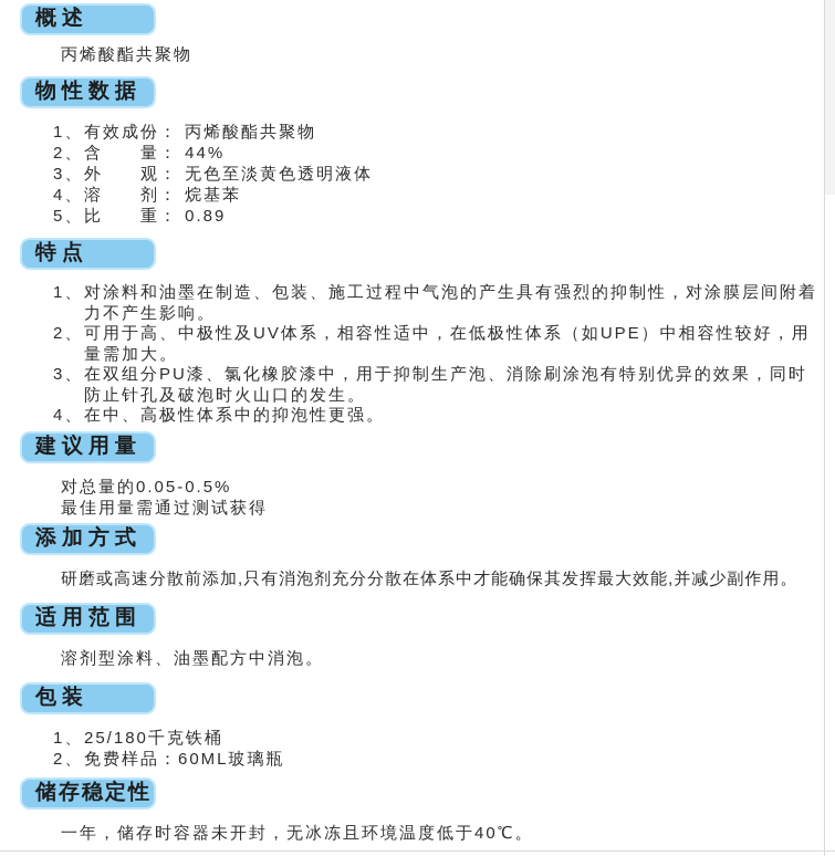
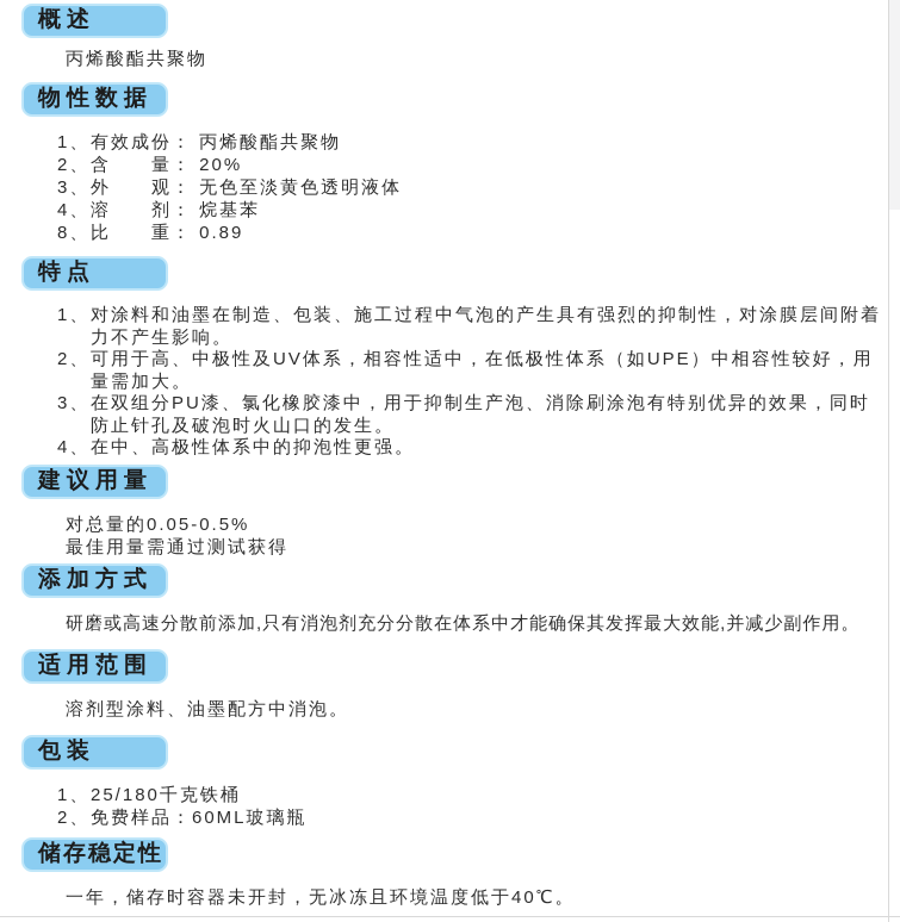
  概述
  丙烯酸酯共聚物
  物性数据
  1、
  有效成份： 丙烯酸酯共聚物
  2、
- 含 量： 44%
+ 含 量： 20%
  3、
  外 观： 无色至淡黄色透明液体
  4、
  溶 剂： 烷基苯
- 5、
+ 8、
  比 重： 0.89
  特点
  1、
  对涂料和油墨在制造、包装、施工过程中气泡的产生具有强烈的抑制性，对涂膜层间附着力不产生影响。
  2、
  可用于高、中极性及UV体系，相容性适中，在低极性体系（如UPE）中相容性较好，用量需加大。
  3、
  在双组分PU漆、氯化橡胶漆中，用于抑制生产泡、消除刷涂泡有特别优异的效果，同时防止针孔及破泡时火山口的发生。
  4、
  在中、高极性体系中的抑泡性更强。
  建议用量
  对总量的0.05-0.5%
  最佳用量需通过测试获得
  添加方式
  研磨或高速分散前添加,只有消泡剂充分分散在体系中才能确保其发挥最大效能,并减少副作用。
  适用范围
  溶剂型涂料、油墨配方中消泡。
  包装
  1、
  25/180千克铁桶
  2、
  免费样品：60ML玻璃瓶
  储存稳定性
  一年，储存时容器未开封，无冰冻且环境温度低于40℃。
